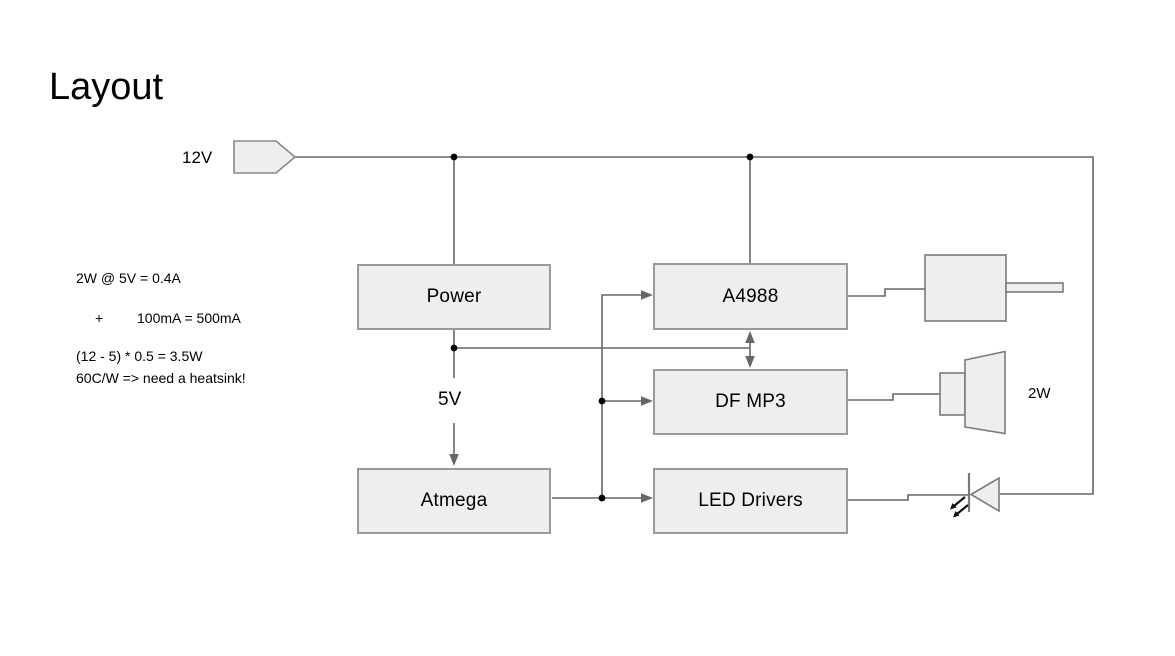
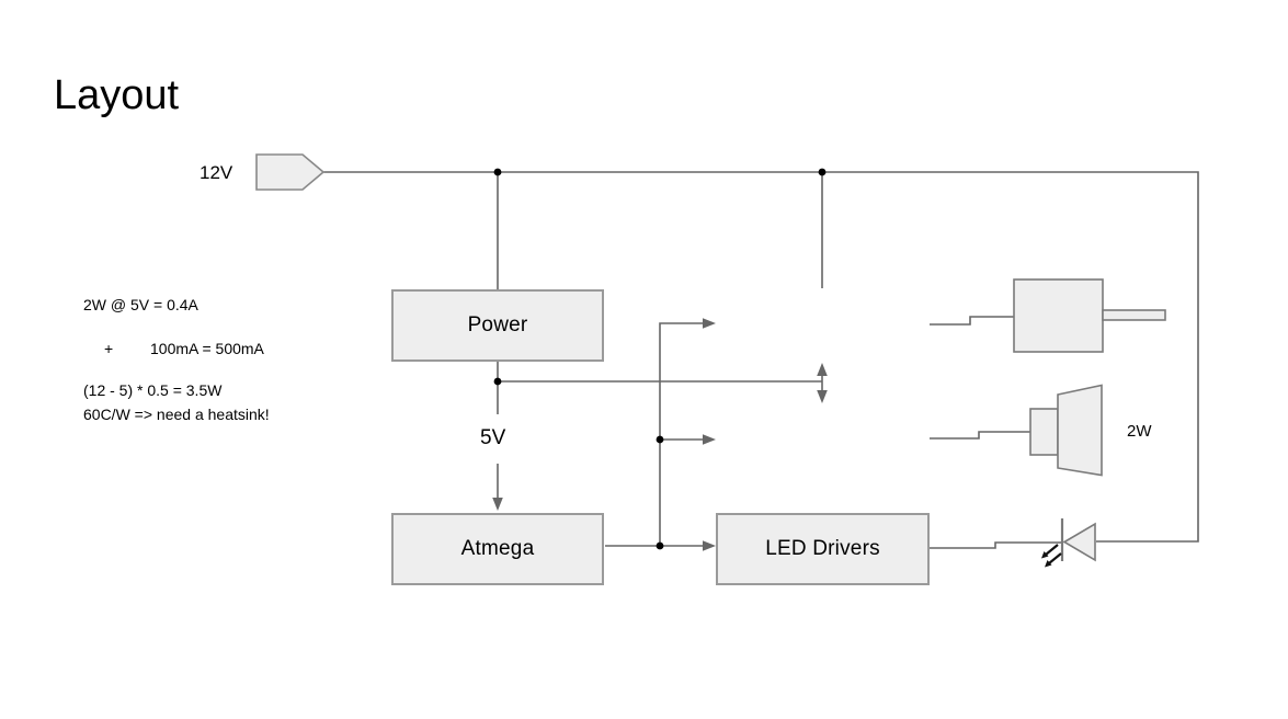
  Power
- A4988
- DF MP3
  LED Drivers
  Atmega
  Layout
  12V
  5V
  2W
  2W @ 5V = 0.4A
  +
  100mA = 500mA
  (12 - 5) * 0.5 = 3.5W
  60C/W => need a heatsink!
